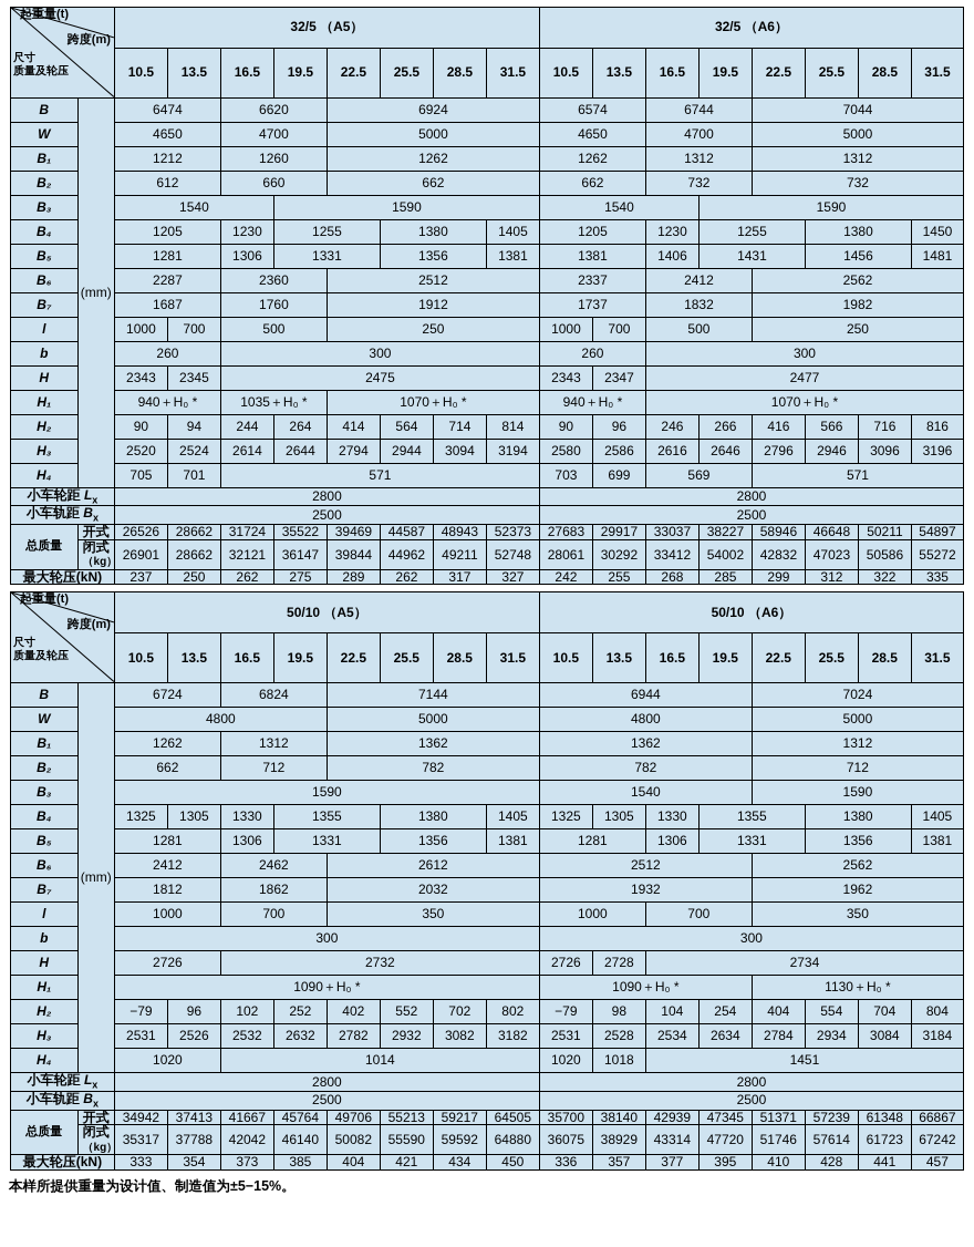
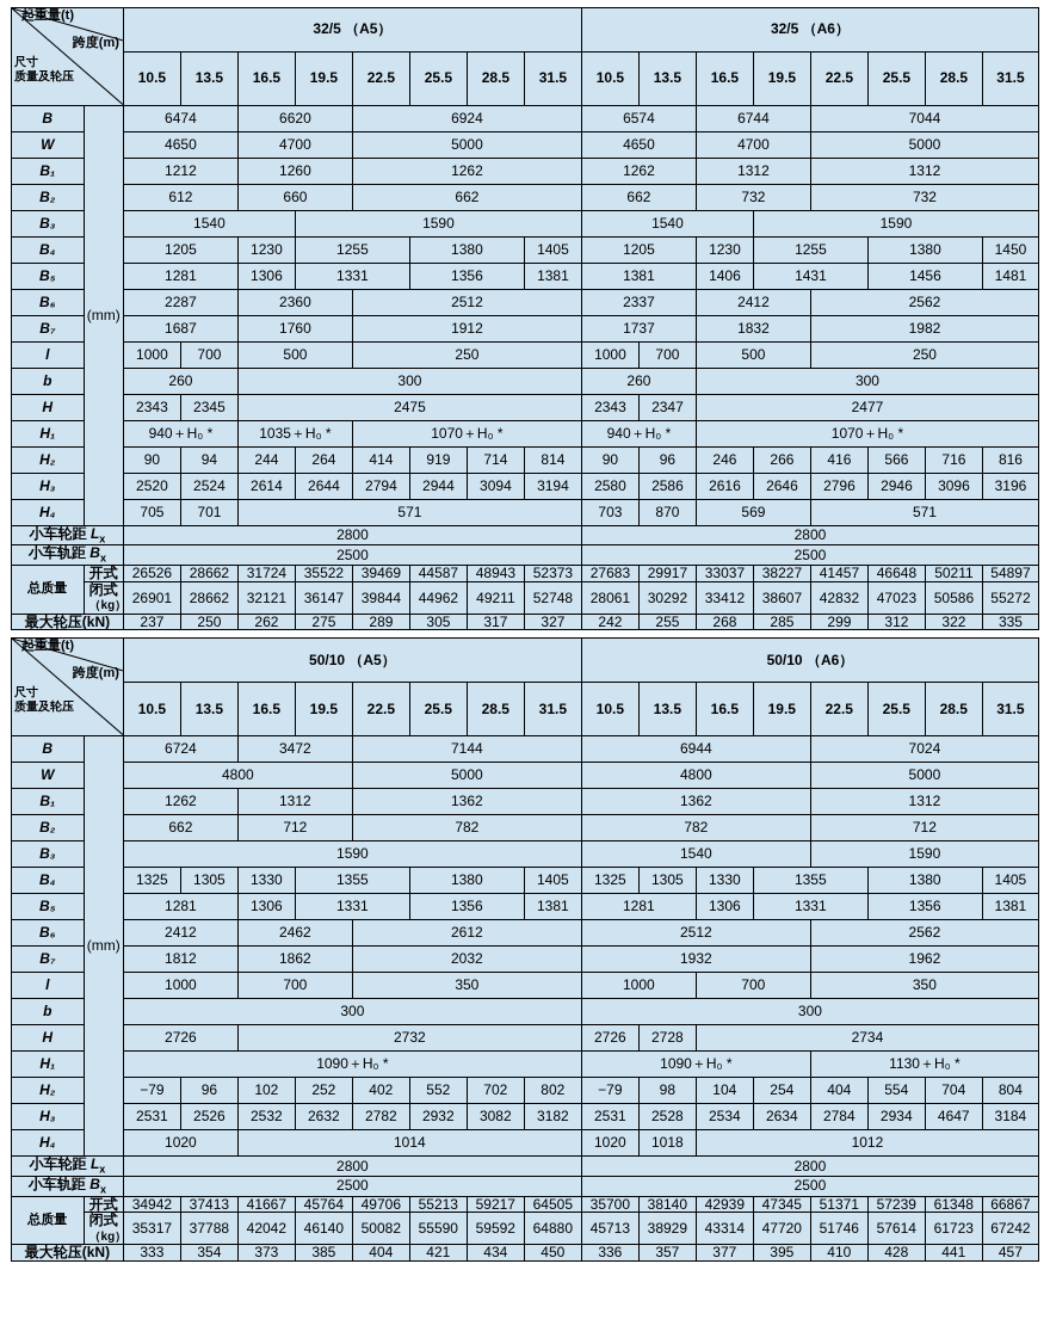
  起重量(t) 跨度(m) 尺寸质量及轮压	32/5 （A5）	32/5 （A6）
  10.5	13.5	16.5	19.5	22.5	25.5	28.5	31.5	10.5	13.5	16.5	19.5	22.5	25.5	28.5	31.5
  B	(mm)	6474	6620	6924	6574	6744	7044
  W	4650	4700	5000	4650	4700	5000
  B₁	1212	1260	1262	1262	1312	1312
  B₂	612	660	662	662	732	732
  B₃	1540	1590	1540	1590
  B₄	1205	1230	1255	1380	1405	1205	1230	1255	1380	1450
  B₅	1281	1306	1331	1356	1381	1381	1406	1431	1456	1481
  B₆	2287	2360	2512	2337	2412	2562
  B₇	1687	1760	1912	1737	1832	1982
  l	1000	700	500	250	1000	700	500	250
  b	260	300	260	300
  H	2343	2345	2475	2343	2347	2477
  H₁	940＋H₀ *	1035＋H₀ *	1070＋H₀ *	940＋H₀ *	1070＋H₀ *
- H₂	90	94	244	264	414	564	714	814	90	96	246	266	416	566	716	816
+ H₂	90	94	244	264	414	919	714	814	90	96	246	266	416	566	716	816
  H₃	2520	2524	2614	2644	2794	2944	3094	3194	2580	2586	2616	2646	2796	2946	3096	3196
- H₄	705	701	571	703	699	569	571
+ H₄	705	701	571	703	870	569	571
  小车轮距 Lx	2800	2800
  小车轨距 Bx	2500	2500
- 总质量	开式	26526	28662	31724	35522	39469	44587	48943	52373	27683	29917	33037	38227	58946	46648	50211	54897
+ 总质量	开式	26526	28662	31724	35522	39469	44587	48943	52373	27683	29917	33037	38227	41457	46648	50211	54897
- 闭式（kg）	26901	28662	32121	36147	39844	44962	49211	52748	28061	30292	33412	54002	42832	47023	50586	55272
+ 闭式（kg）	26901	28662	32121	36147	39844	44962	49211	52748	28061	30292	33412	38607	42832	47023	50586	55272
- 最大轮压(kN)	237	250	262	275	289	262	317	327	242	255	268	285	299	312	322	335
+ 最大轮压(kN)	237	250	262	275	289	305	317	327	242	255	268	285	299	312	322	335
  起重量(t) 跨度(m) 尺寸质量及轮压	50/10 （A5）	50/10 （A6）
  10.5	13.5	16.5	19.5	22.5	25.5	28.5	31.5	10.5	13.5	16.5	19.5	22.5	25.5	28.5	31.5
- B	(mm)	6724	6824	7144	6944	7024
+ B	(mm)	6724	3472	7144	6944	7024
  W	4800	5000	4800	5000
  B₁	1262	1312	1362	1362	1312
  B₂	662	712	782	782	712
  B₃	1590	1540	1590
  B₄	1325	1305	1330	1355	1380	1405	1325	1305	1330	1355	1380	1405
  B₅	1281	1306	1331	1356	1381	1281	1306	1331	1356	1381
  B₆	2412	2462	2612	2512	2562
  B₇	1812	1862	2032	1932	1962
  l	1000	700	350	1000	700	350
  b	300	300
  H	2726	2732	2726	2728	2734
  H₁	1090＋H₀ *	1090＋H₀ *	1130＋H₀ *
  H₂	−79	96	102	252	402	552	702	802	−79	98	104	254	404	554	704	804
- H₃	2531	2526	2532	2632	2782	2932	3082	3182	2531	2528	2534	2634	2784	2934	3084	3184
+ H₃	2531	2526	2532	2632	2782	2932	3082	3182	2531	2528	2534	2634	2784	2934	4647	3184
- H₄	1020	1014	1020	1018	1451
+ H₄	1020	1014	1020	1018	1012
  小车轮距 Lx	2800	2800
  小车轨距 Bx	2500	2500
  总质量	开式	34942	37413	41667	45764	49706	55213	59217	64505	35700	38140	42939	47345	51371	57239	61348	66867
- 闭式（kg）	35317	37788	42042	46140	50082	55590	59592	64880	36075	38929	43314	47720	51746	57614	61723	67242
+ 闭式（kg）	35317	37788	42042	46140	50082	55590	59592	64880	45713	38929	43314	47720	51746	57614	61723	67242
  最大轮压(kN)	333	354	373	385	404	421	434	450	336	357	377	395	410	428	441	457
- 本样所提供重量为设计值、制造值为±5−15%。
